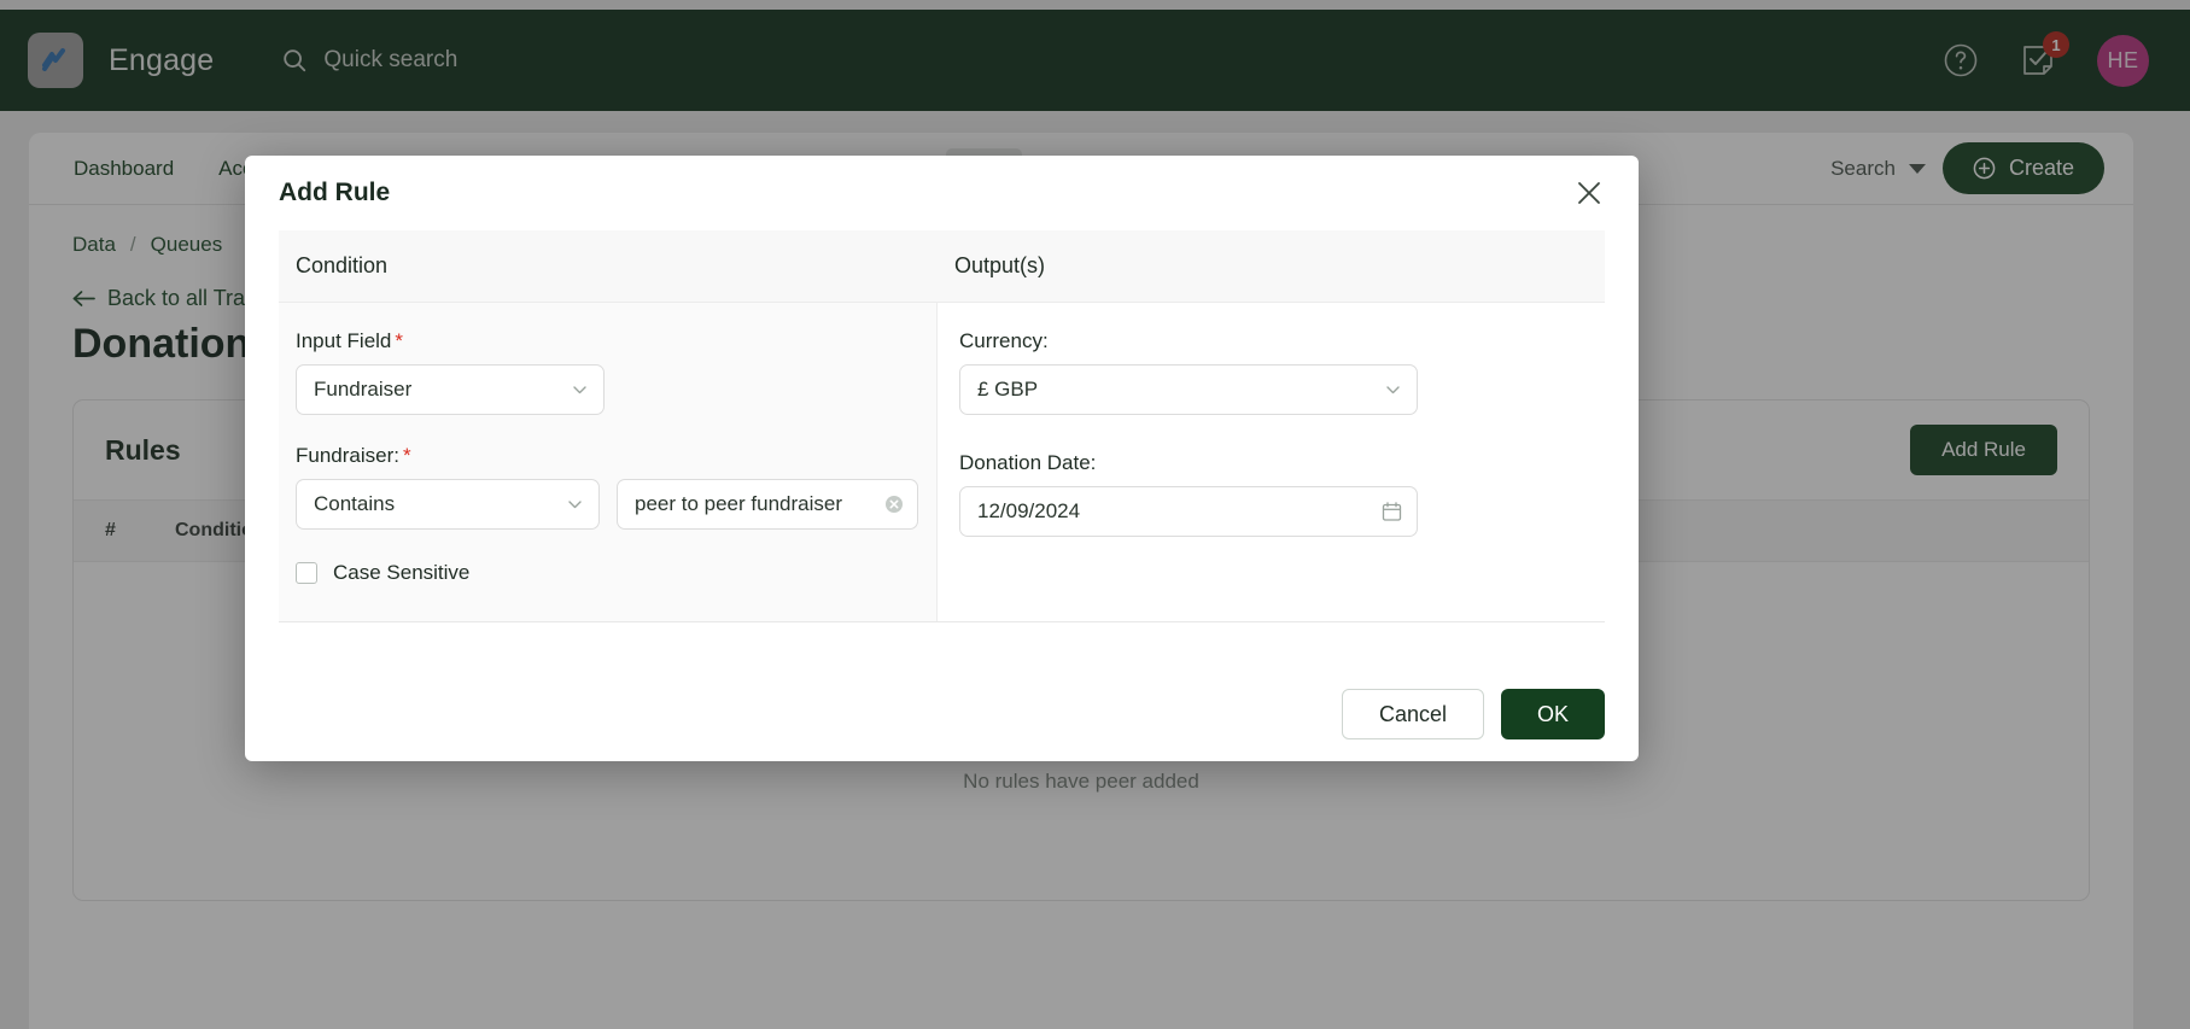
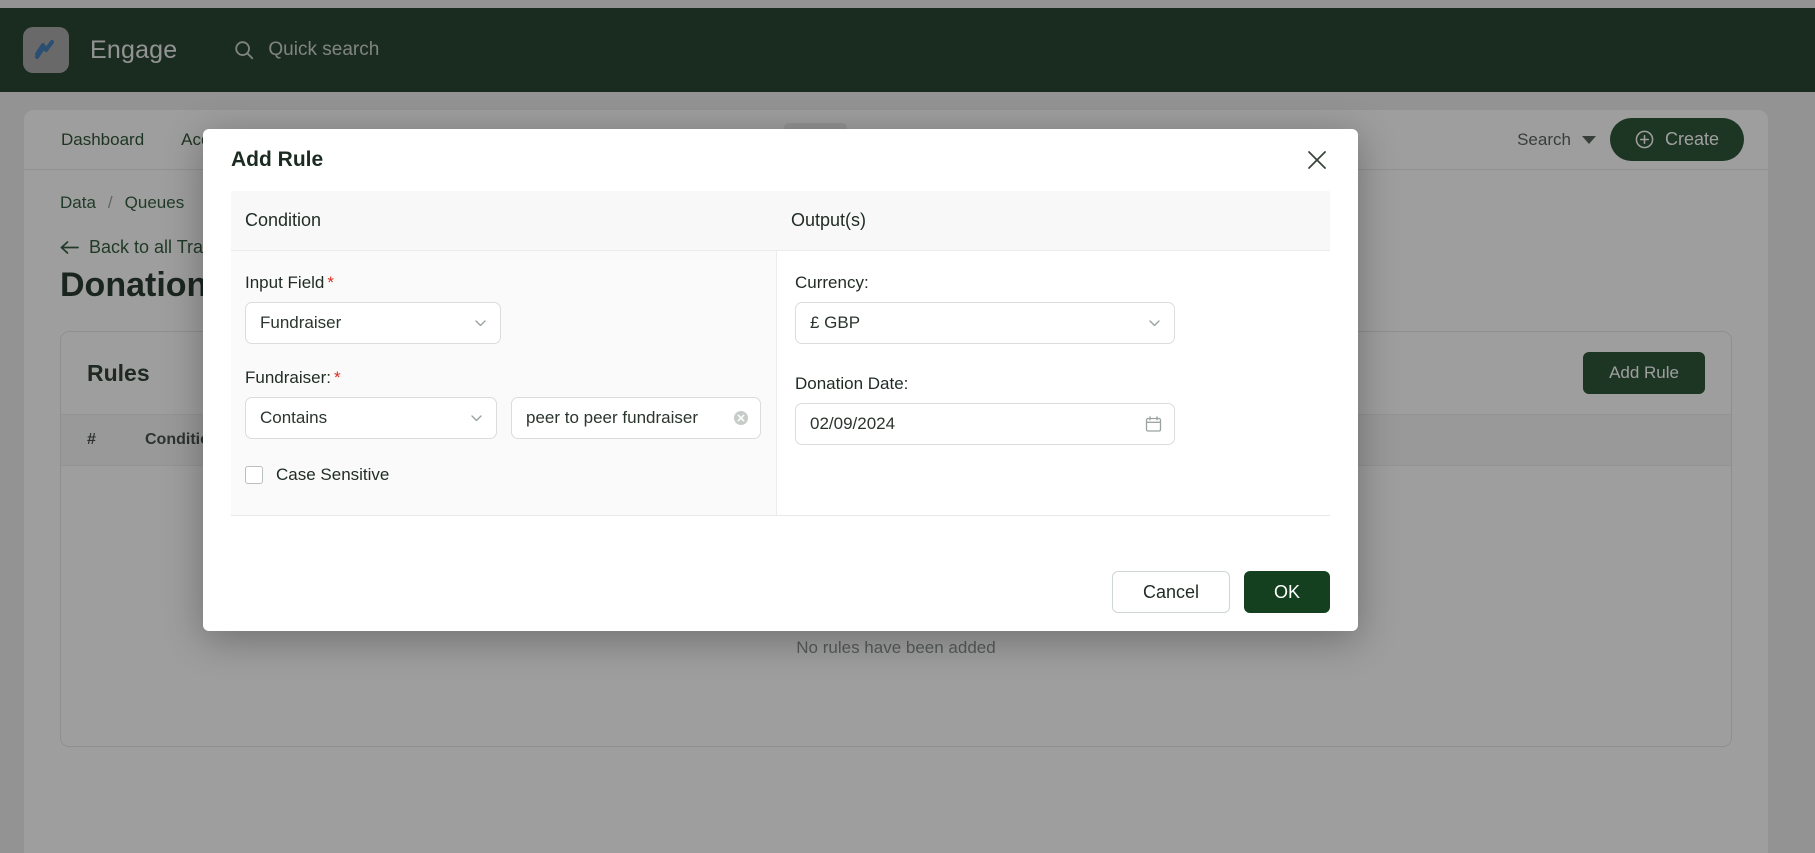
  Engage
  Quick search
- 1
- HE
  Dashboard
  Search
  Create
  Data
  /
  Queues
  Donation
  Rules
  Add Rule
  #
  Conditi
- No rules have peer added
+ No rules have been added
  Add Rule
  Condition
  Output(s)
  Input Field *
  Fundraiser
  Fundraiser: *
  Contains
  peer to peer fundraiser
  Case Sensitive
  Currency:
  £ GBP
  Donation Date:
- 12/09/2024
+ 02/09/2024
  Cancel
  OK
